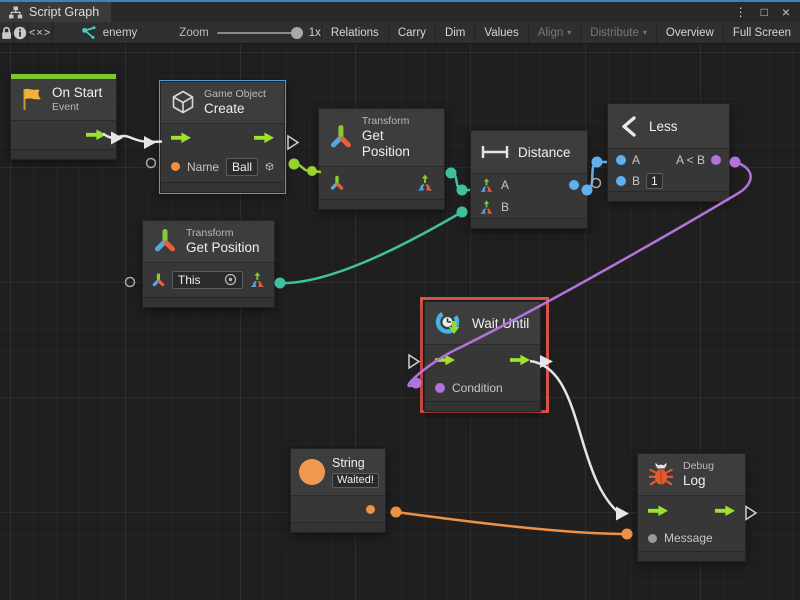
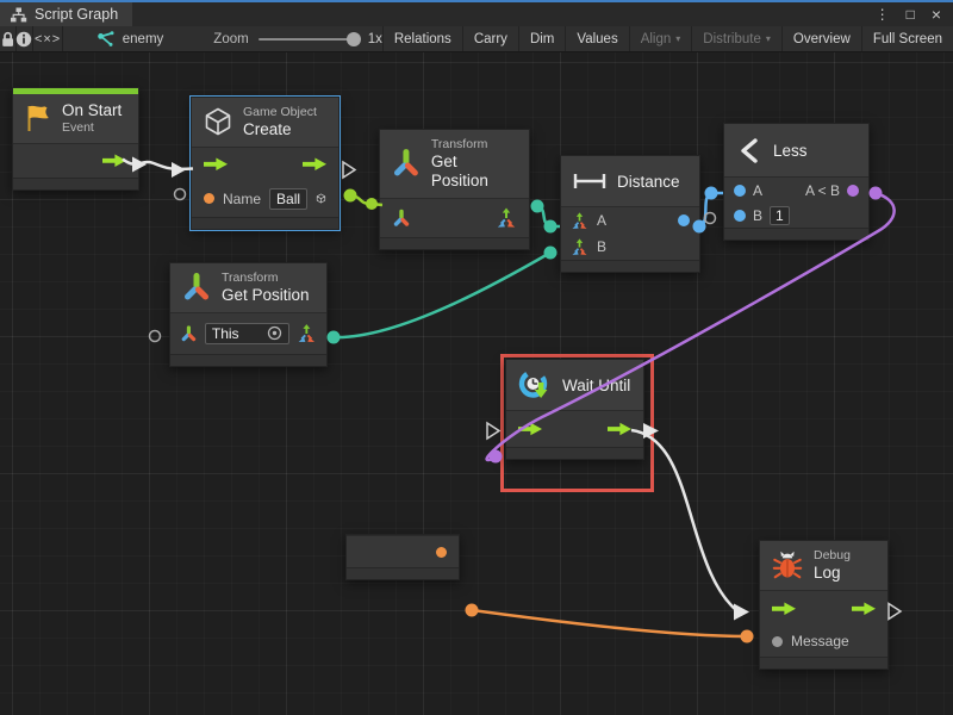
  Script Graph
  ⋮
  □
  ×
  <×>
  enemy
  Zoom
  1x
  Relations
  Carry
  Dim
  Values
  Align
  ▾
  Distribute
  ▾
  Overview
  Full Screen
  On Start
  Event
  Game Object
  Create
  Name
  Ball
  Transform
  Get Position
  Distance
  A
  B
  Less
  A
  A < B
  B
  1
  Transform
  Get Position
  This
  Waitntil
- Condition
- String
- Waited!
  Debug
  Log
  Message
